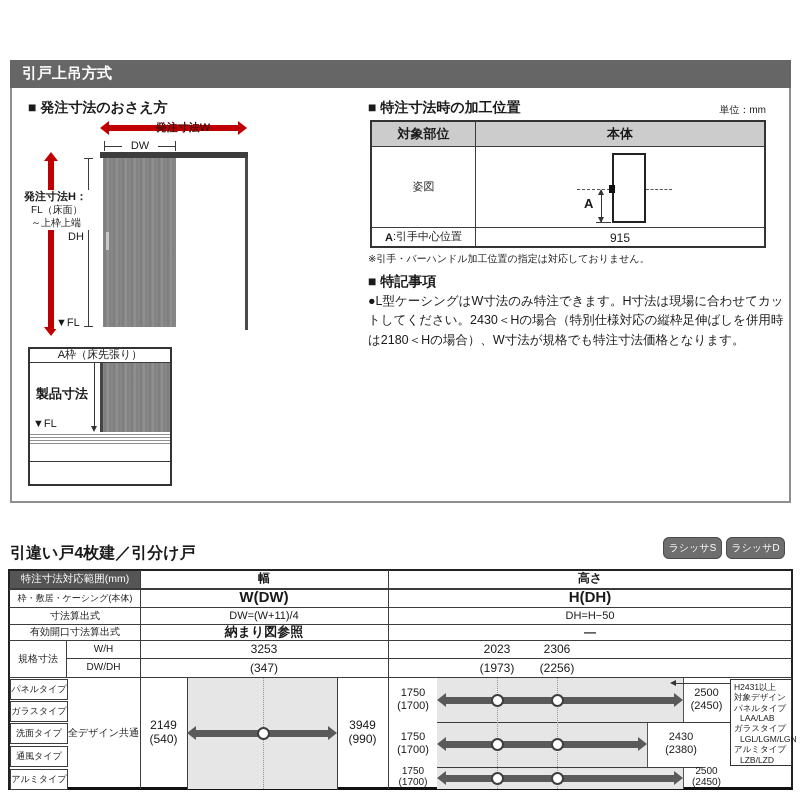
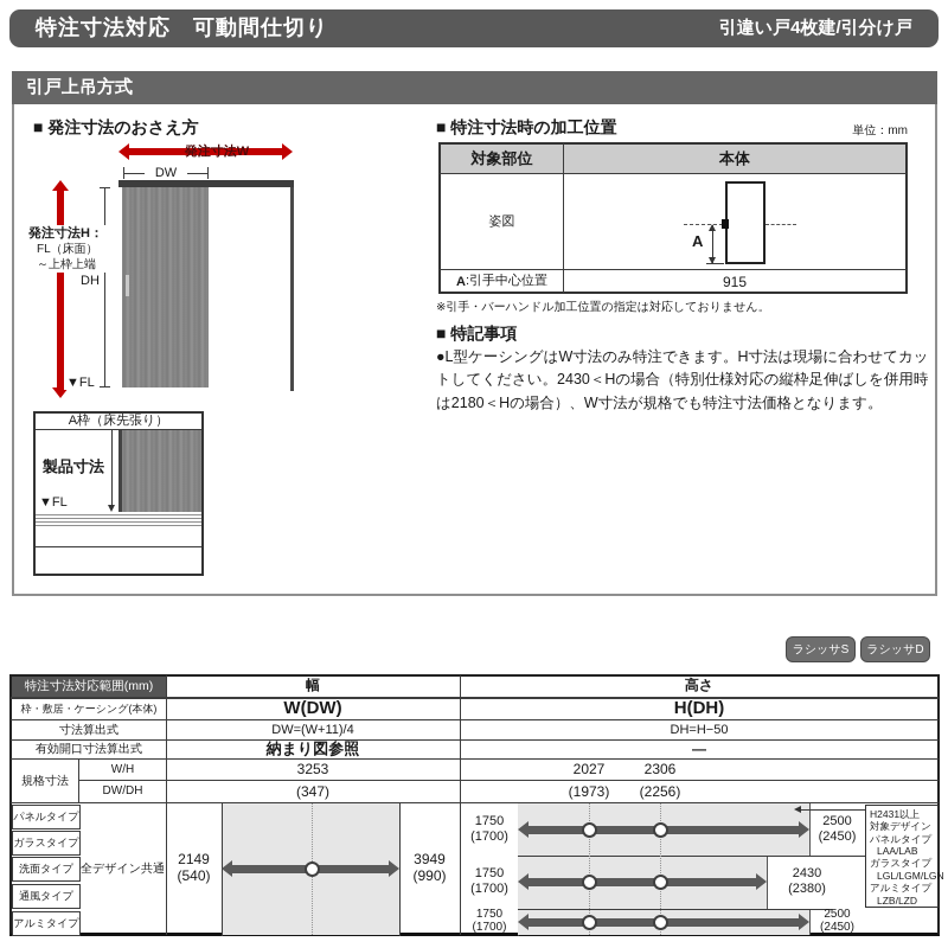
+ 特注寸法対応 可動間仕切り
+ 引違い戸4枚建/引分け戸
  引戸上吊方式
  ■ 発注寸法のおさえ方
  発注寸法W
  DW
  DH
  発注寸法H：
  FL（床面）
  ～上枠上端
  ▼FL
  A枠（床先張り）
  製品寸法
  ▼FL
  ■ 特注寸法時の加工位置
  単位：mm
  対象部位
  本体
  姿図
  A
  A
  :引手中心位置
  915
  ※引手・バーハンドル加工位置の指定は対応しておりません。
  ■ 特記事項
  ●L型ケーシングはW寸法のみ特注できます。H寸法は現場に合わせてカットしてください。2430＜Hの場合（特別仕様対応の縦枠足伸ばしを併用時は2180＜Hの場合）、W寸法が規格でも特注寸法価格となります。
- 引違い戸4枚建／引分け戸
  ラシッサS
  ラシッサD
  特注寸法対応範囲(mm)
  幅
  高さ
  枠・敷居・ケーシング(本体)
  W(DW)
  H(DH)
  寸法算出式
  DW=(W+11)/4
  DH=H−50
  有効開口寸法算出式
  納まり図参照
  ―
  規格寸法
  W/H
  DW/DH
  3253
  (347)
- 2023
+ 2027
  2306
  (1973)
  (2256)
  パネルタイプ
  ガラスタイプ
  洗面タイプ
  通風タイプ
  アルミタイプ
  全デザイン共通
  2149
  (540)
  3949
  (990)
  1750
  (1700)
  2500
  (2450)
  1750
  (1700)
  2430
  (2380)
  1750
  (1700)
  2500
  (2450)
  H2431以上
  対象デザイン
  パネルタイプ
  LAA/LAB
  ガラスタイプ
  LGL/LGM/LGN
  アルミタイプ
  LZB/LZD
